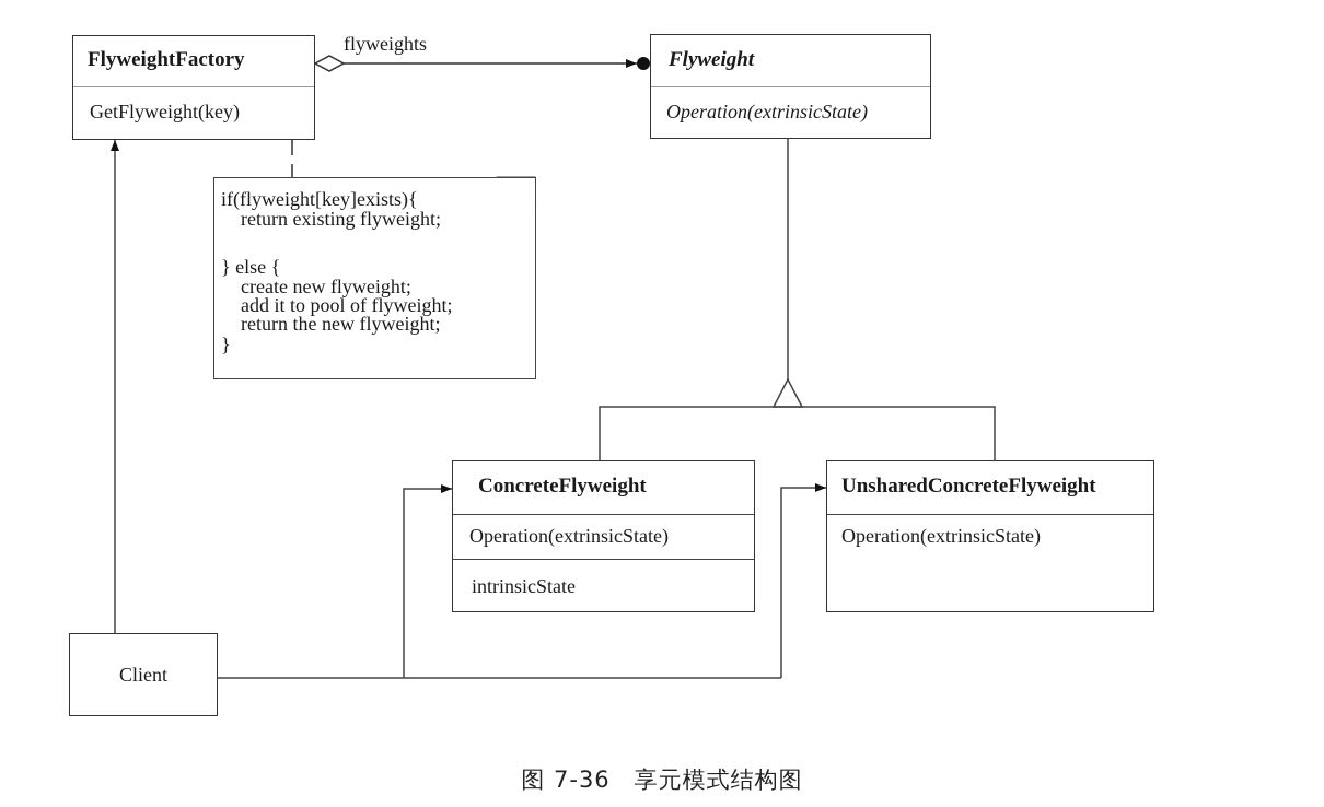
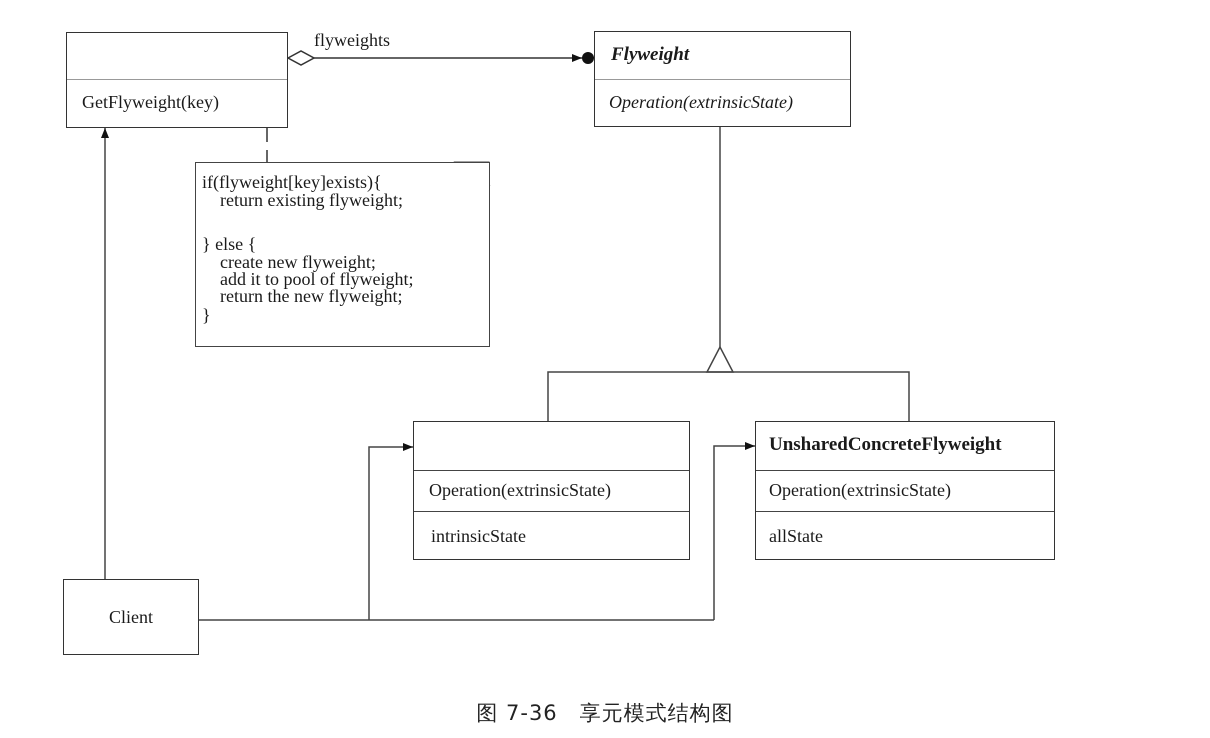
- FlyweightFactory
  GetFlyweight(key)
  Flyweight
  Operation(extrinsicState)
  if(flyweight[key]exists){
  return existing flyweight;
  } else {
  create new flyweight;
  add it to pool of flyweight;
  return the new flyweight;
  }
  flyweights
- ConcreteFlyweight
  Operation(extrinsicState)
  intrinsicState
  UnsharedConcreteFlyweight
  Operation(extrinsicState)
+ allState
  Client
  图 7-36 享元模式结构图
